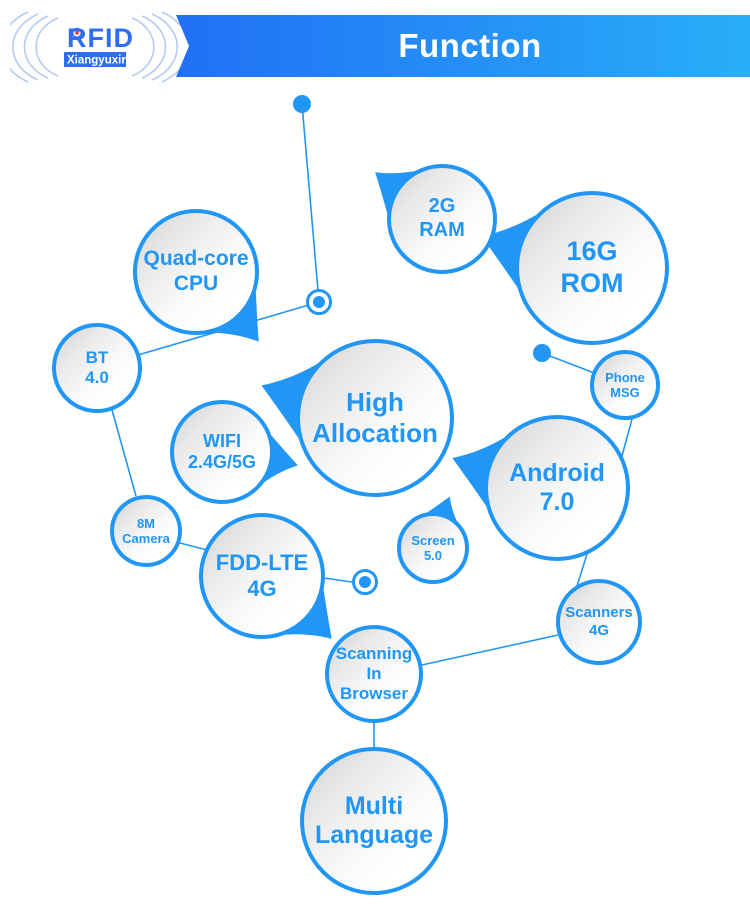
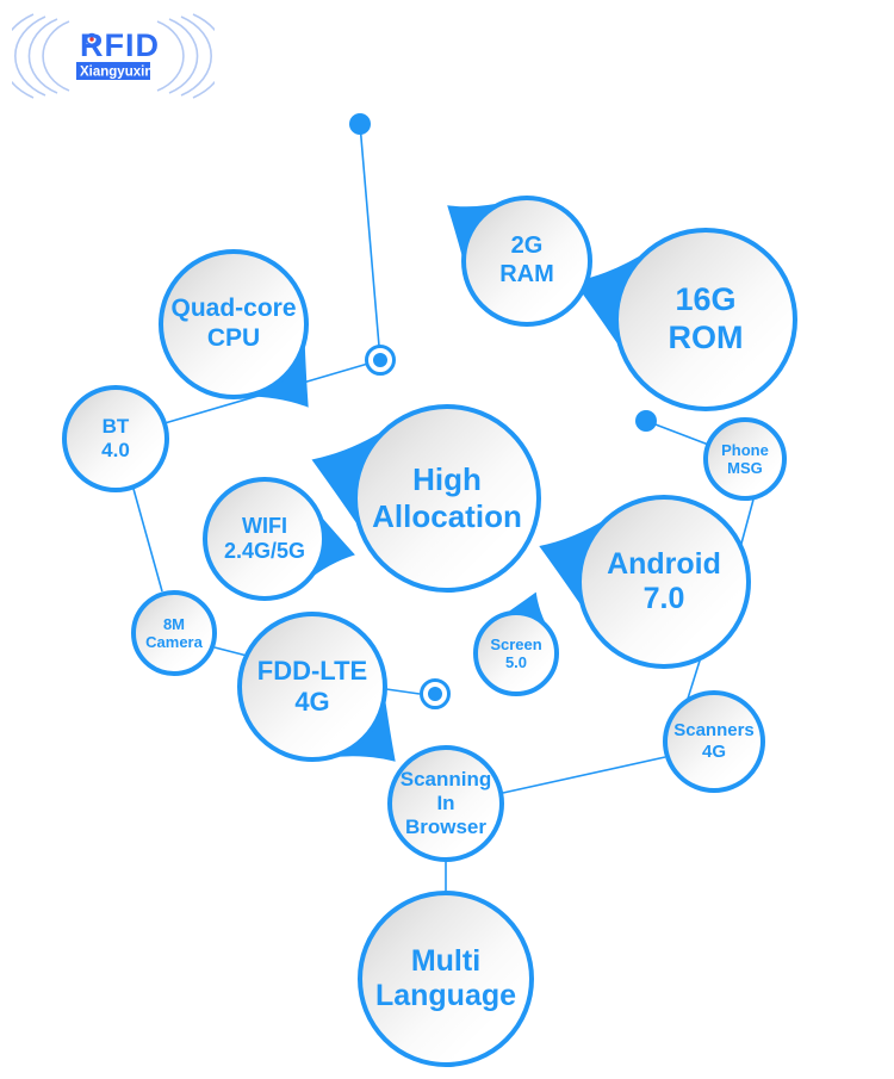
  FID
  Xiangyuxing
- Function
  Quad-core
  CPU
  2G
  RAM
  16G
  ROM
  BT
  4.0
  Phone
  MSG
  WIFI
  2.4G/5G
  High
  Allocation
  Android
  7.0
  8M
  Camera
  Screen
  5.0
  FDD-LTE
  4G
  Scanners
  4G
  Scanning
  In
  Browser
  Multi
  Language
